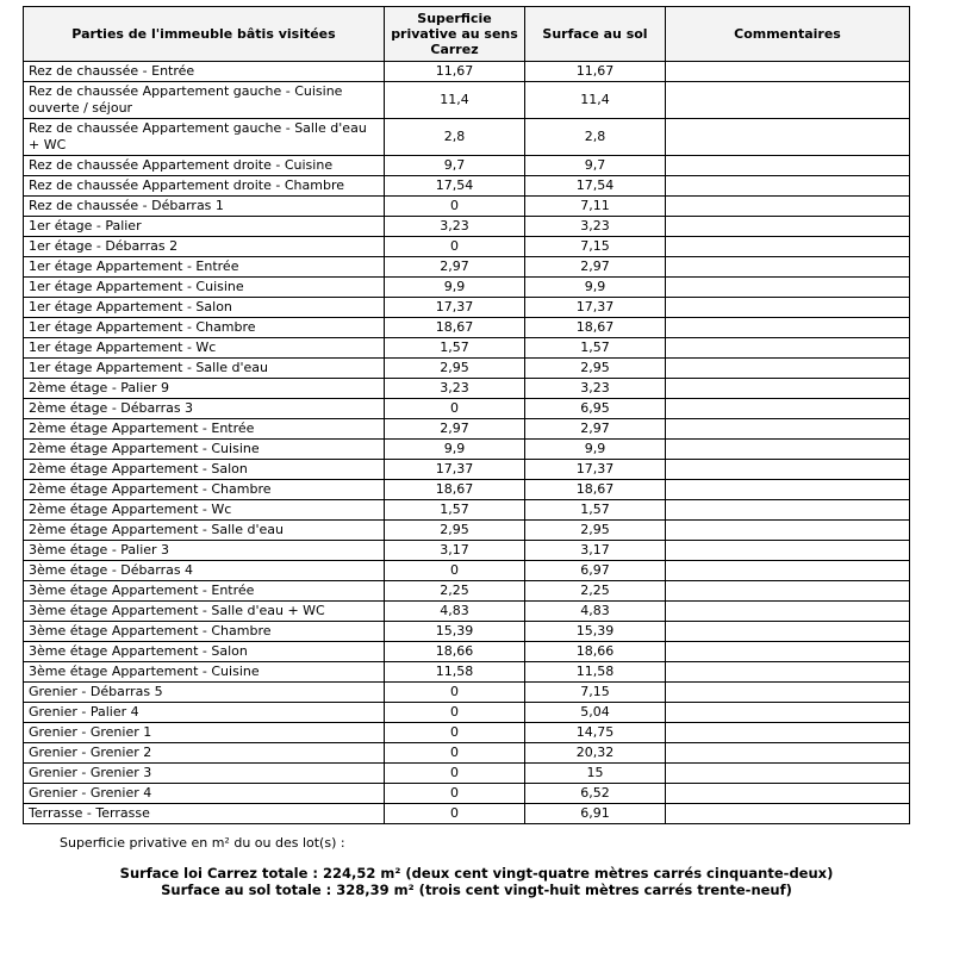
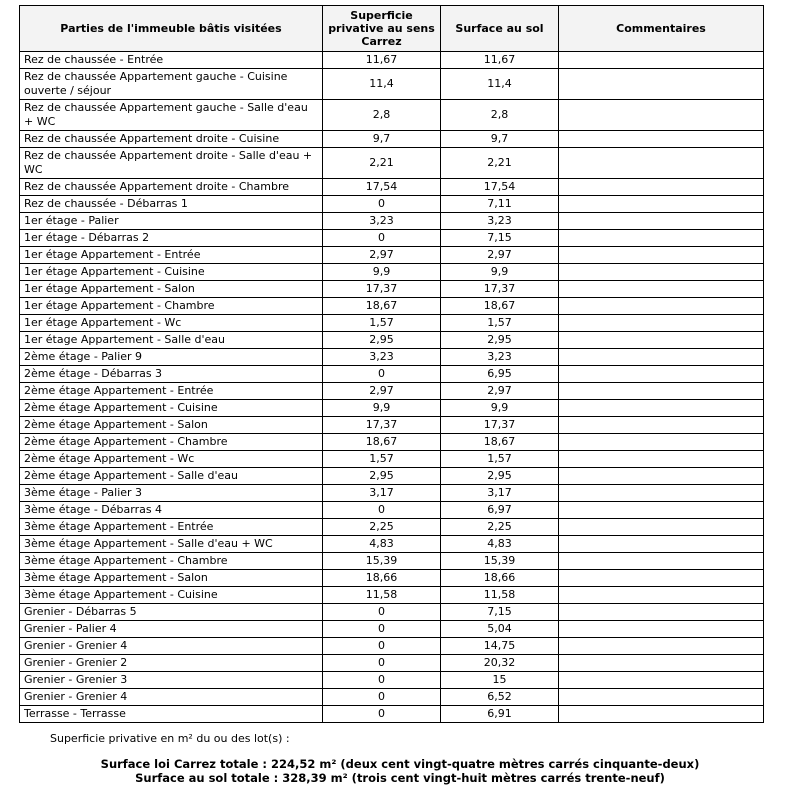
  Parties de l'immeuble bâtis visitées	Superficie privative au sens Carrez	Surface au sol	Commentaires
  Rez de chaussée - Entrée	11,67	11,67
  Rez de chaussée Appartement gauche - Cuisine ouverte / séjour	11,4	11,4
  Rez de chaussée Appartement gauche - Salle d'eau + WC	2,8	2,8
  Rez de chaussée Appartement droite - Cuisine	9,7	9,7
+ Rez de chaussée Appartement droite - Salle d'eau + WC	2,21	2,21
  Rez de chaussée Appartement droite - Chambre	17,54	17,54
  Rez de chaussée - Débarras 1	0	7,11
  1er étage - Palier	3,23	3,23
  1er étage - Débarras 2	0	7,15
  1er étage Appartement - Entrée	2,97	2,97
  1er étage Appartement - Cuisine	9,9	9,9
  1er étage Appartement - Salon	17,37	17,37
  1er étage Appartement - Chambre	18,67	18,67
  1er étage Appartement - Wc	1,57	1,57
  1er étage Appartement - Salle d'eau	2,95	2,95
  2ème étage - Palier 9	3,23	3,23
  2ème étage - Débarras 3	0	6,95
  2ème étage Appartement - Entrée	2,97	2,97
  2ème étage Appartement - Cuisine	9,9	9,9
  2ème étage Appartement - Salon	17,37	17,37
  2ème étage Appartement - Chambre	18,67	18,67
  2ème étage Appartement - Wc	1,57	1,57
  2ème étage Appartement - Salle d'eau	2,95	2,95
  3ème étage - Palier 3	3,17	3,17
  3ème étage - Débarras 4	0	6,97
  3ème étage Appartement - Entrée	2,25	2,25
  3ème étage Appartement - Salle d'eau + WC	4,83	4,83
  3ème étage Appartement - Chambre	15,39	15,39
  3ème étage Appartement - Salon	18,66	18,66
  3ème étage Appartement - Cuisine	11,58	11,58
  Grenier - Débarras 5	0	7,15
  Grenier - Palier 4	0	5,04
- Grenier - Grenier 1	0	14,75
+ Grenier - Grenier 4	0	14,75
  Grenier - Grenier 2	0	20,32
  Grenier - Grenier 3	0	15
  Grenier - Grenier 4	0	6,52
  Terrasse - Terrasse	0	6,91
  Superficie privative en m² du ou des lot(s) :
  Surface loi Carrez totale : 224,52 m² (deux cent vingt-quatre mètres carrés cinquante-deux)
  Surface au sol totale : 328,39 m² (trois cent vingt-huit mètres carrés trente-neuf)
